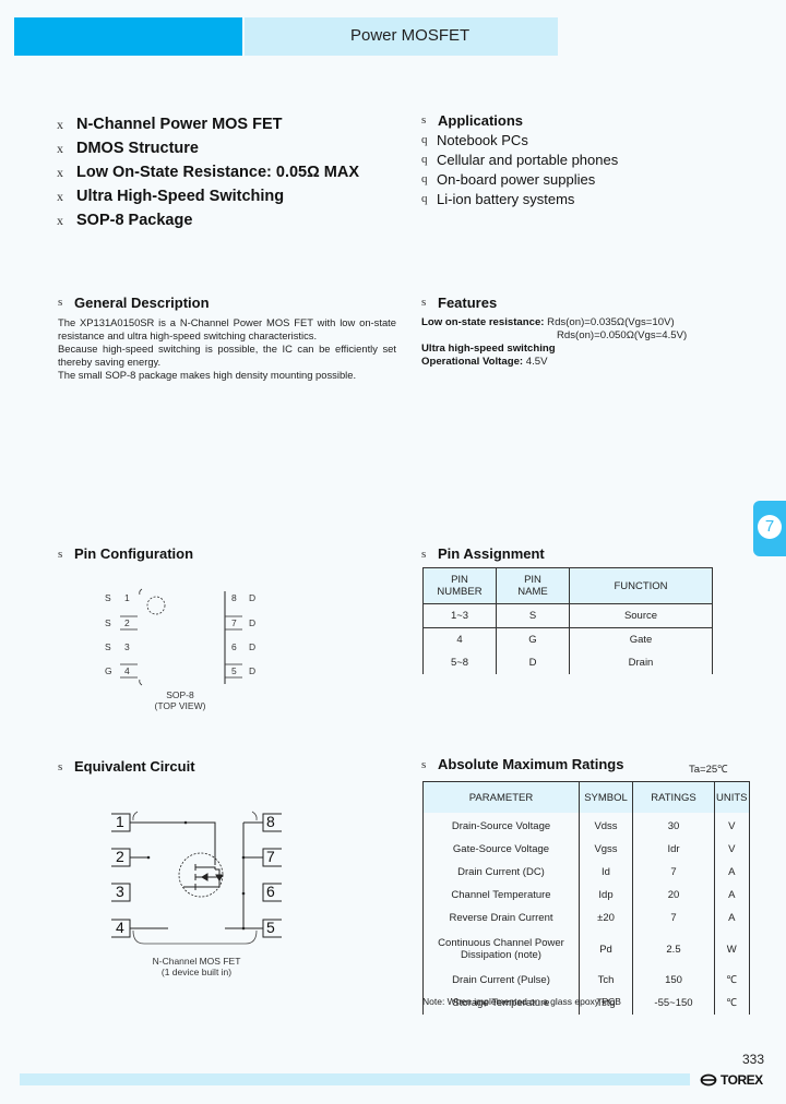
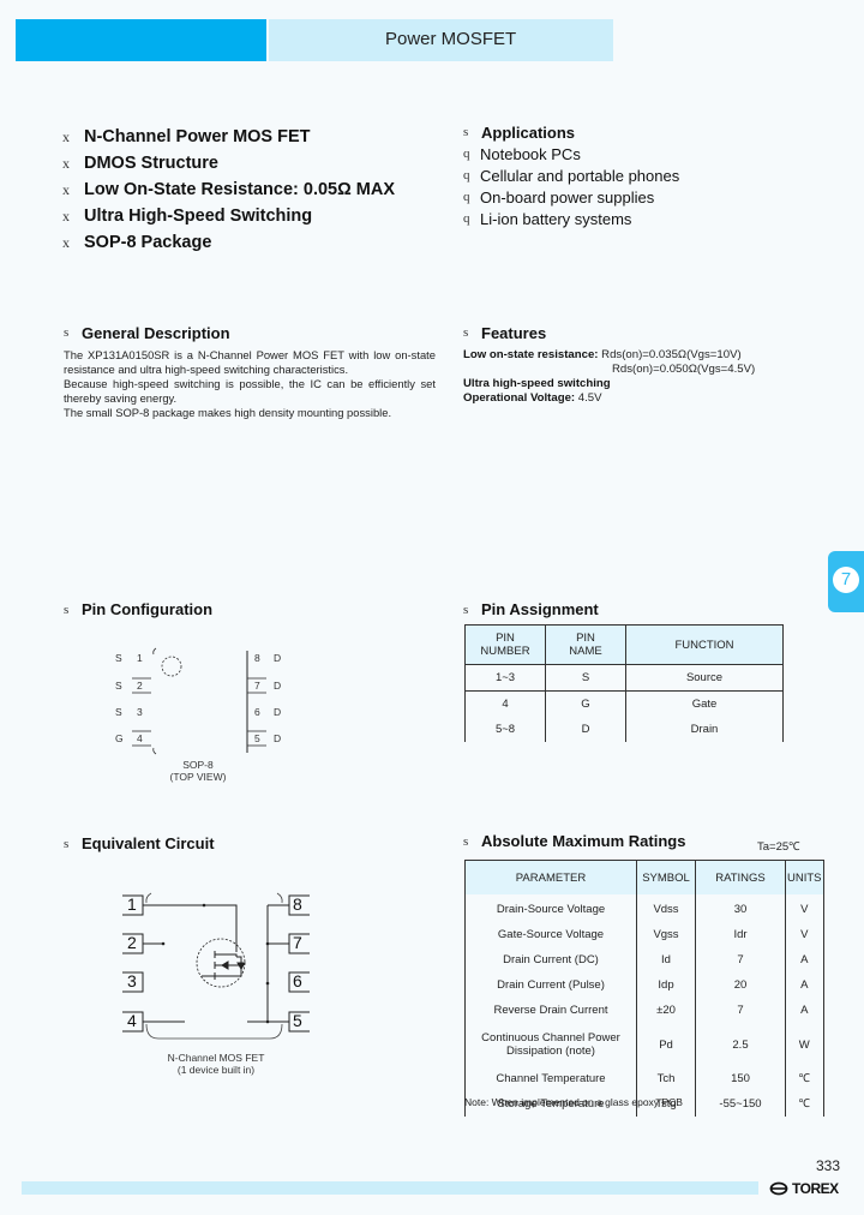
  Power MOSFET
  x
  N-Channel Power MOS FET
  x
  DMOS Structure
  x
  Low On-State Resistance: 0.05Ω MAX
  x
  Ultra High-Speed Switching
  x
  SOP-8 Package
  s
  Applications
  q
  Notebook PCs
  q
  Cellular and portable phones
  q
  On-board power supplies
  q
  Li-ion battery systems
  s
  General Description
  The XP131A0150SR is a N-Channel Power MOS FET with low on-state resistance and ultra high-speed switching characteristics.
  Because high-speed switching is possible, the IC can be efficiently set thereby saving energy.
  The small SOP-8 package makes high density mounting possible.
  s
  Features
  Low on-state resistance: Rds(on)=0.035Ω(Vgs=10V)
  Rds(on)=0.050Ω(Vgs=4.5V)
  Ultra high-speed switching
  Operational Voltage: 4.5V
  s
  Pin Configuration
  S
  1
  S
  2
  S
  3
  G
  4
  8
  D
  7
  D
  6
  D
  5
  D
  SOP-8
  (TOP VIEW)
  s
  Pin Assignment
  PINNUMBER	PINNAME	FUNCTION
  1~3	S	Source
  4	G	Gate
  5~8	D	Drain
  s
  Equivalent Circuit
  1
  2
  3
  4
  8
  7
  6
  5
  N-Channel MOS FET
  (1 device built in)
  s
  Absolute Maximum Ratings
  Ta=25℃
  PARAMETER	SYMBOL	RATINGS	UNITS
  Drain-Source Voltage	Vdss	30	V
  Gate-Source Voltage	Vgss	Idr	V
  Drain Current (DC)	Id	7	A
- Channel Temperature	Idp	20	A
+ Drain Current (Pulse)	Idp	20	A
  Reverse Drain Current	±20	7	A
  Continuous Channel Power Dissipation (note)	Pd	2.5	W
- Drain Current (Pulse)	Tch	150	℃
+ Channel Temperature	Tch	150	℃
  Storage Temperature	Tstg	-55~150	℃
  Note: When implemented on a glass epoxy PCB
  7
  333
  TOREX
